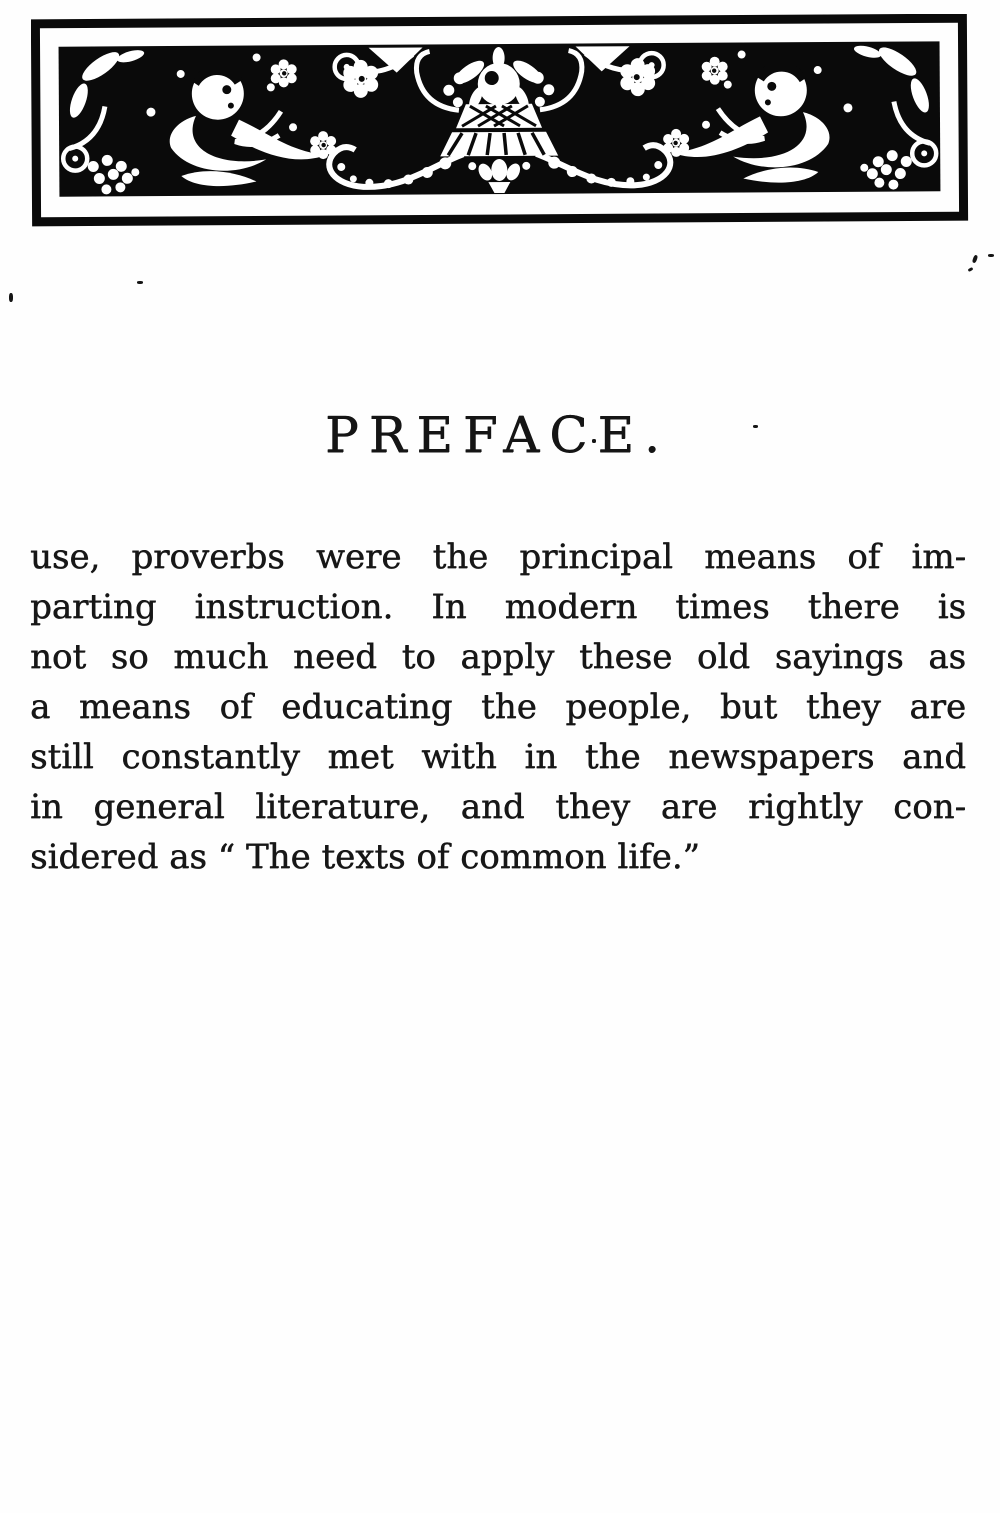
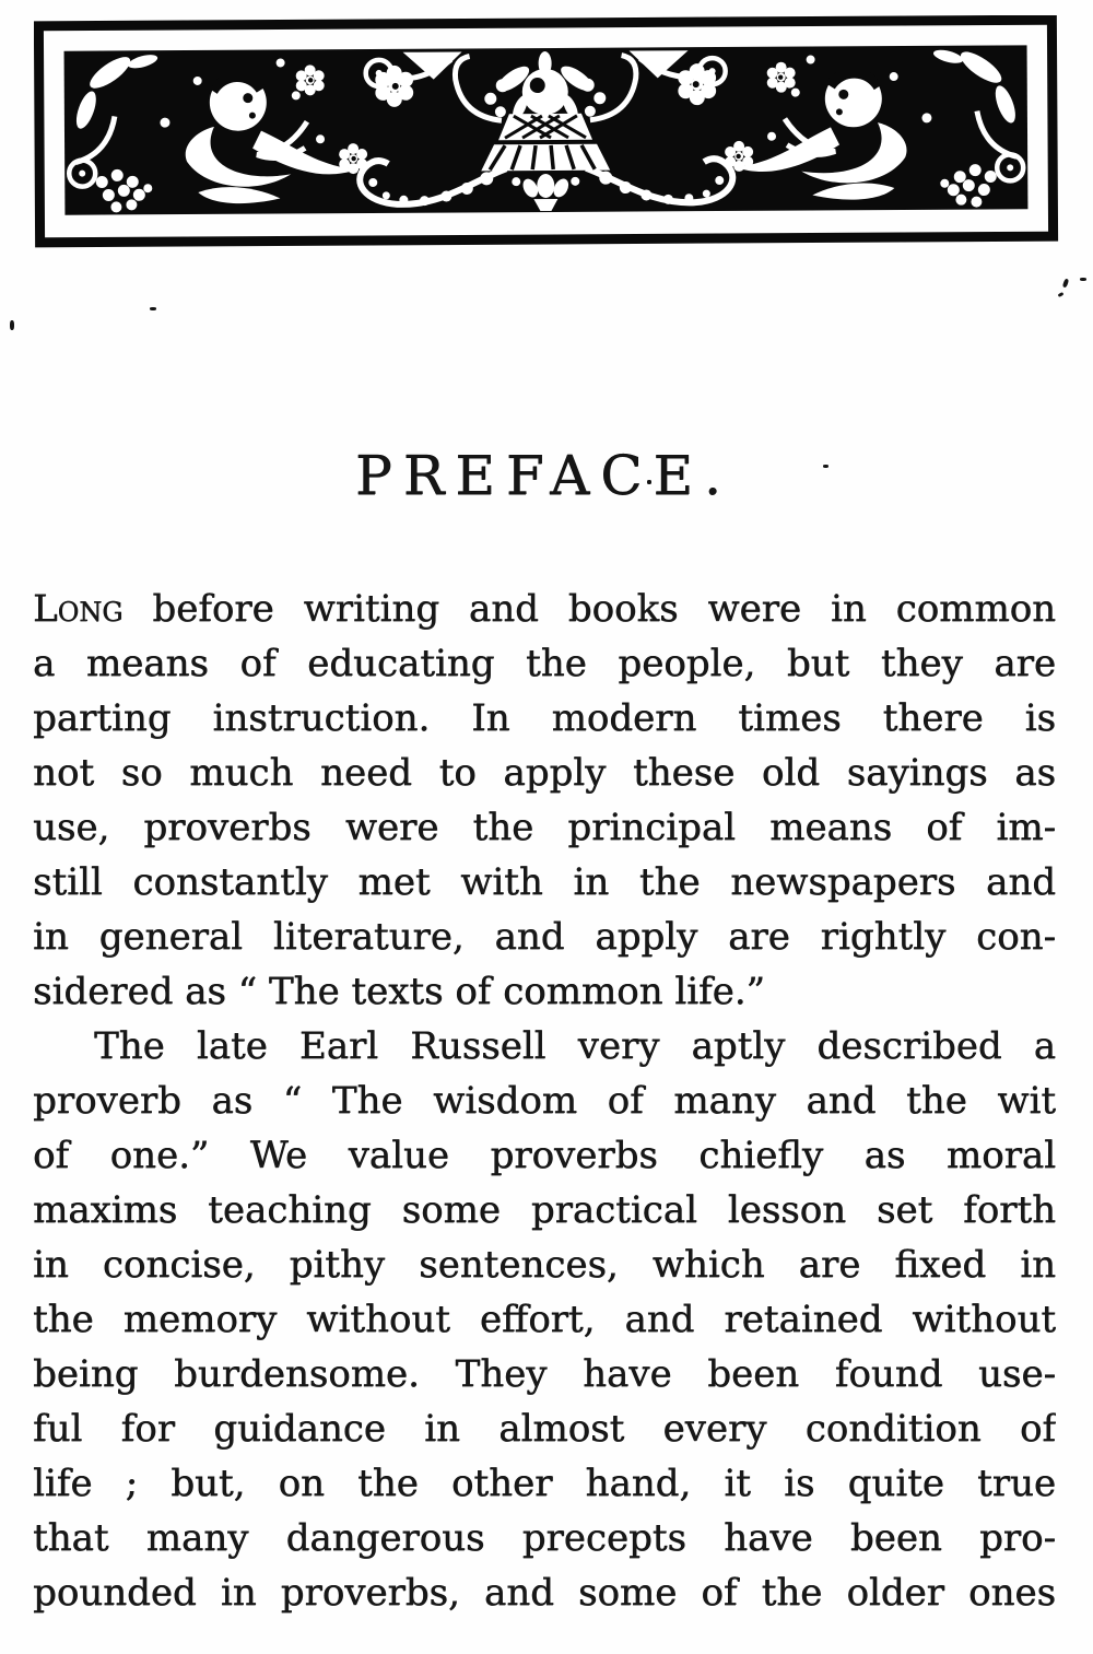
  PREFACE.
+ Long before writing and books were in common
- use, proverbs were the principal means of im-
+ a means of educating the people, but they are
  parting instruction. In modern times there is
  not so much need to apply these old sayings as
- a means of educating the people, but they are
+ use, proverbs were the principal means of im-
  still constantly met with in the newspapers and
- in general literature, and they are rightly con-
+ in general literature, and apply are rightly con-
  sidered as “ The texts of common life.”
+ The late Earl Russell very aptly described a
+ proverb as “ The wisdom of many and the wit
+ of one.” We value proverbs chiefly as moral
+ maxims teaching some practical lesson set forth
+ in concise, pithy sentences, which are fixed in
+ the memory without effort, and retained without
+ being burdensome. They have been found use-
+ ful for guidance in almost every condition of
+ life ; but, on the other hand, it is quite true
+ that many dangerous precepts have been pro-
+ pounded in proverbs, and some of the older ones
